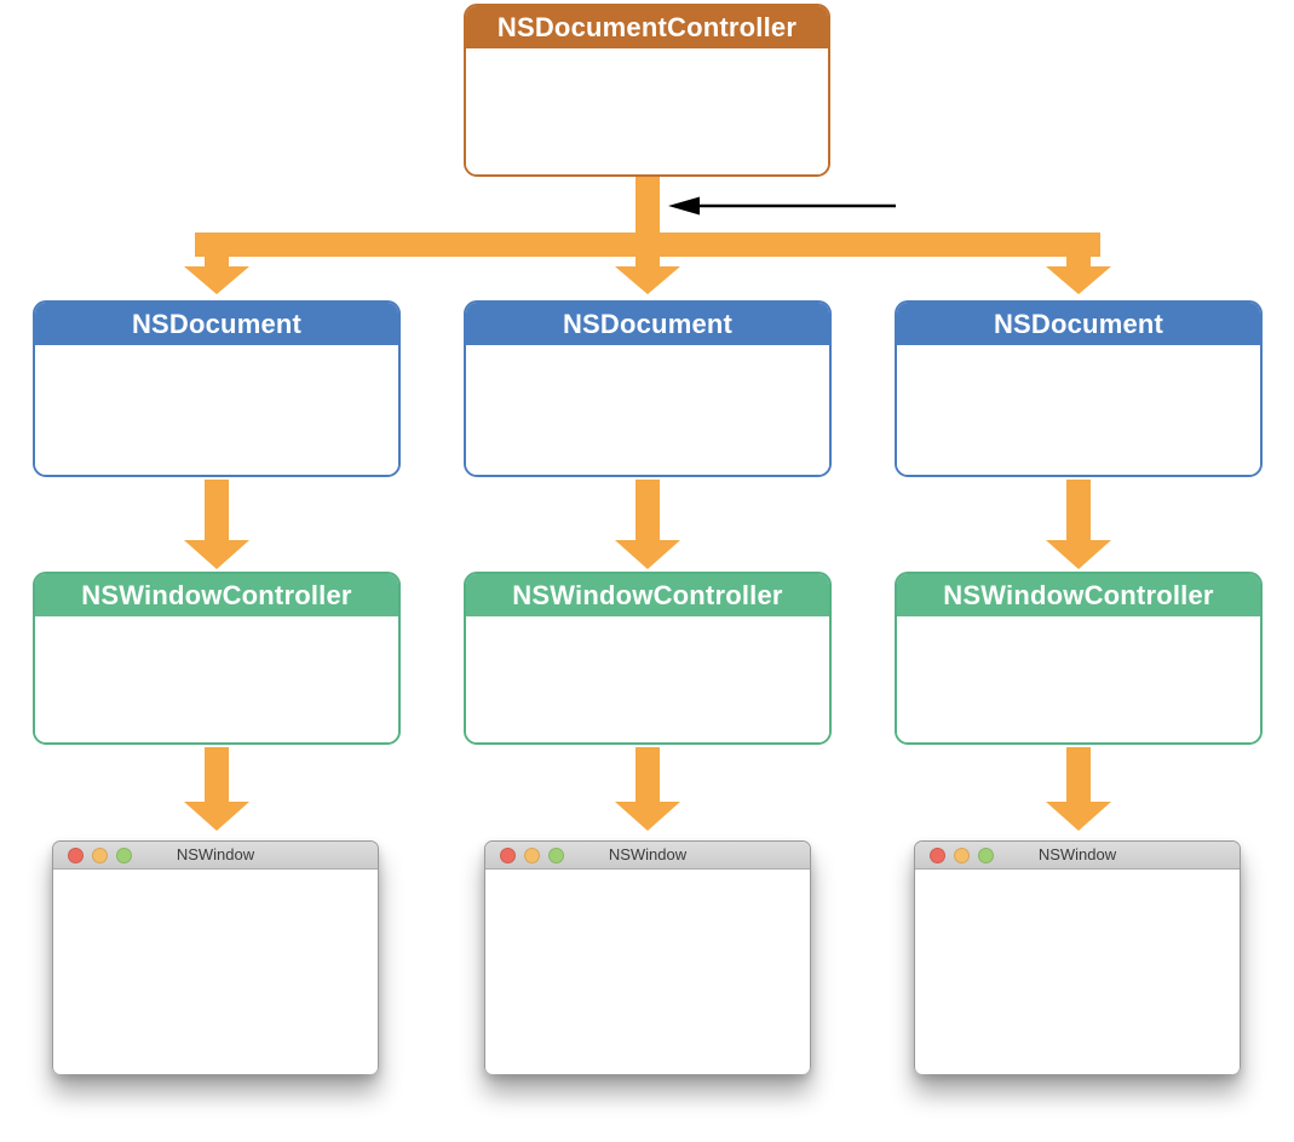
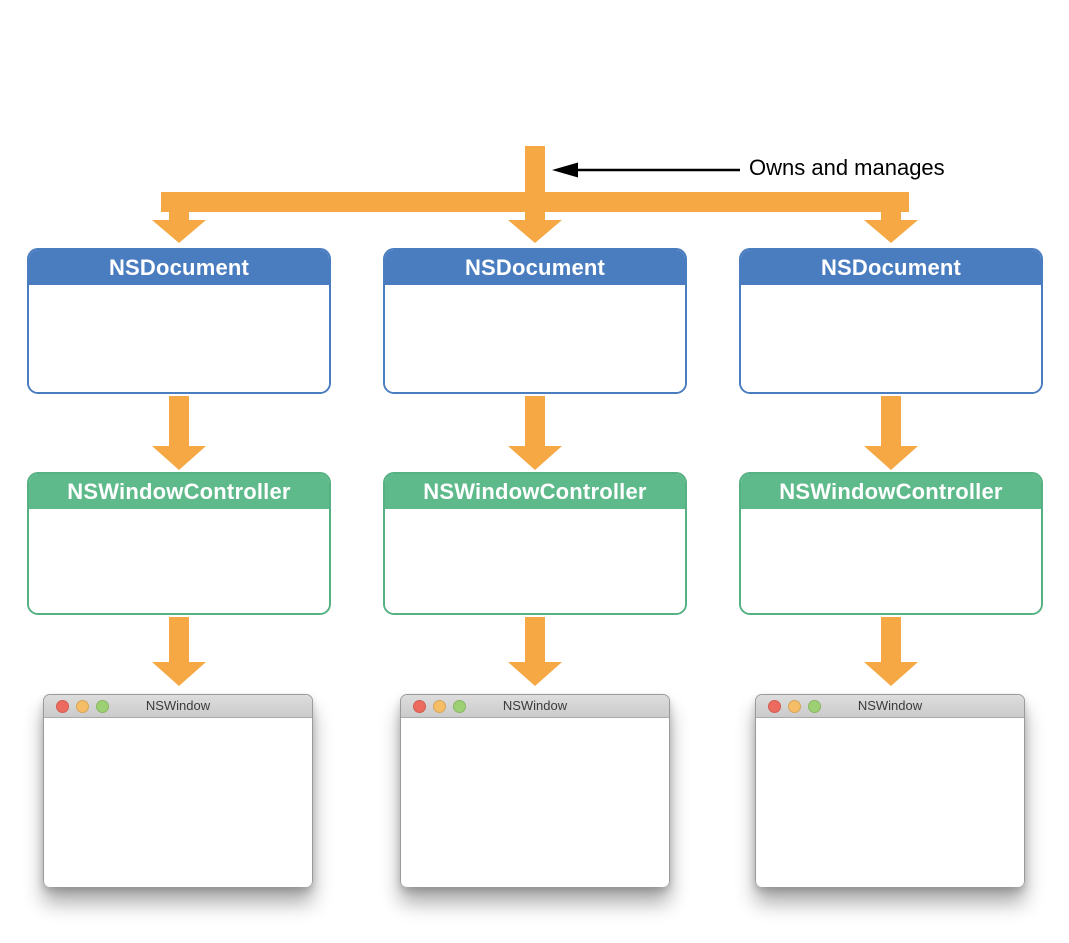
- NSDocumentController
  NSDocument
  NSDocument
  NSDocument
  NSWindowController
  NSWindowController
  NSWindowController
+ Owns and manages
  NSWindow
  NSWindow
  NSWindow
